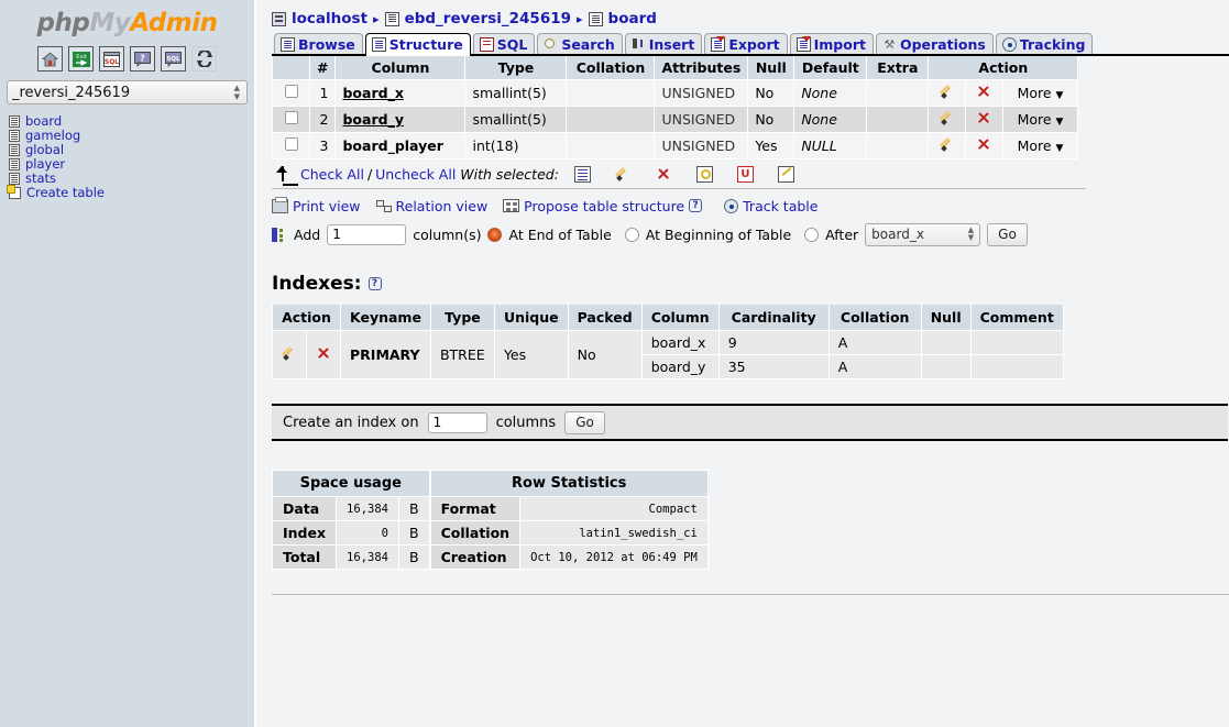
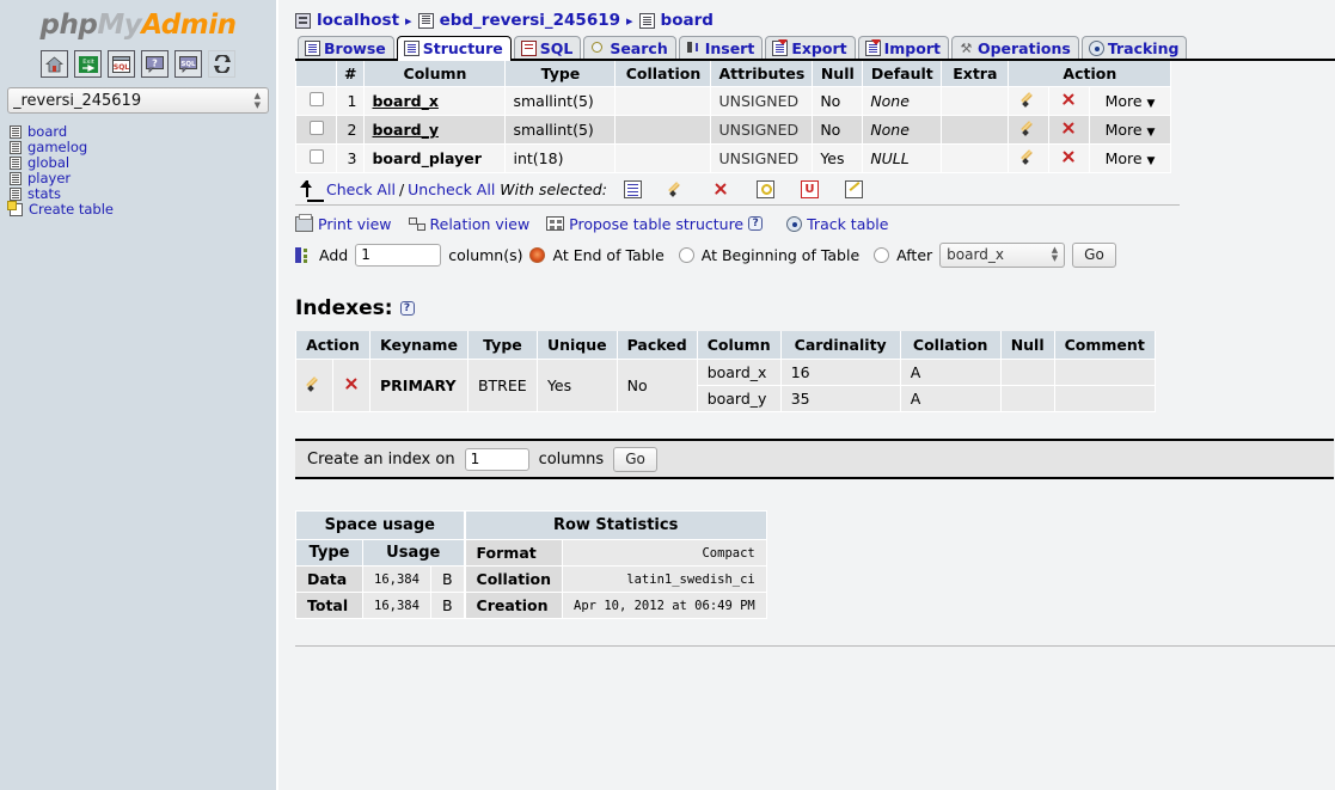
  phpMyAdmin
  ?
  _reversi_245619
  ▲
  ▼
  board
  gamelog
  global
  player
  stats
  Create table
  localhost
  ▸
  ebd_reversi_245619
  ▸
  board
  Browse
  Structure
  SQL
  Search
  Insert
  Export
  Import
  ⚒
  Operations
  Tracking
  	#	Column	Type	Collation	Attributes	Null	Default	Extra	Action
  	1	board_x	smallint(5)		UNSIGNED	No	None				More ▼
  	2	board_y	smallint(5)		UNSIGNED	No	None				More ▼
  	3	board_player	int(18)		UNSIGNED	Yes	NULL				More ▼
  Check All
  /
  Uncheck All
  With selected:
  U
  Print view
  Relation view
  Propose table structure
  ?
  Track table
  Add
  1
  column(s)
  At End of Table
  At Beginning of Table
  After
  board_x
  ▲
  ▼
  Go
  Indexes:
  ?
  Action	Keyname	Type	Unique	Packed	Column	Cardinality	Collation	Null	Comment
- 		PRIMARY	BTREE	Yes	No	board_x	9	A
+ 		PRIMARY	BTREE	Yes	No	board_x	16	A
  board_y	35	A
  Create an index on
  1
  columns
  Go
  Space usage
+ Type	Usage
  Data	16,384	B
- Index	0	B
  Total	16,384	B
  Row Statistics
  Format	Compact
  Collation	latin1_swedish_ci
- Creation	Oct 10, 2012 at 06:49 PM
+ Creation	Apr 10, 2012 at 06:49 PM
